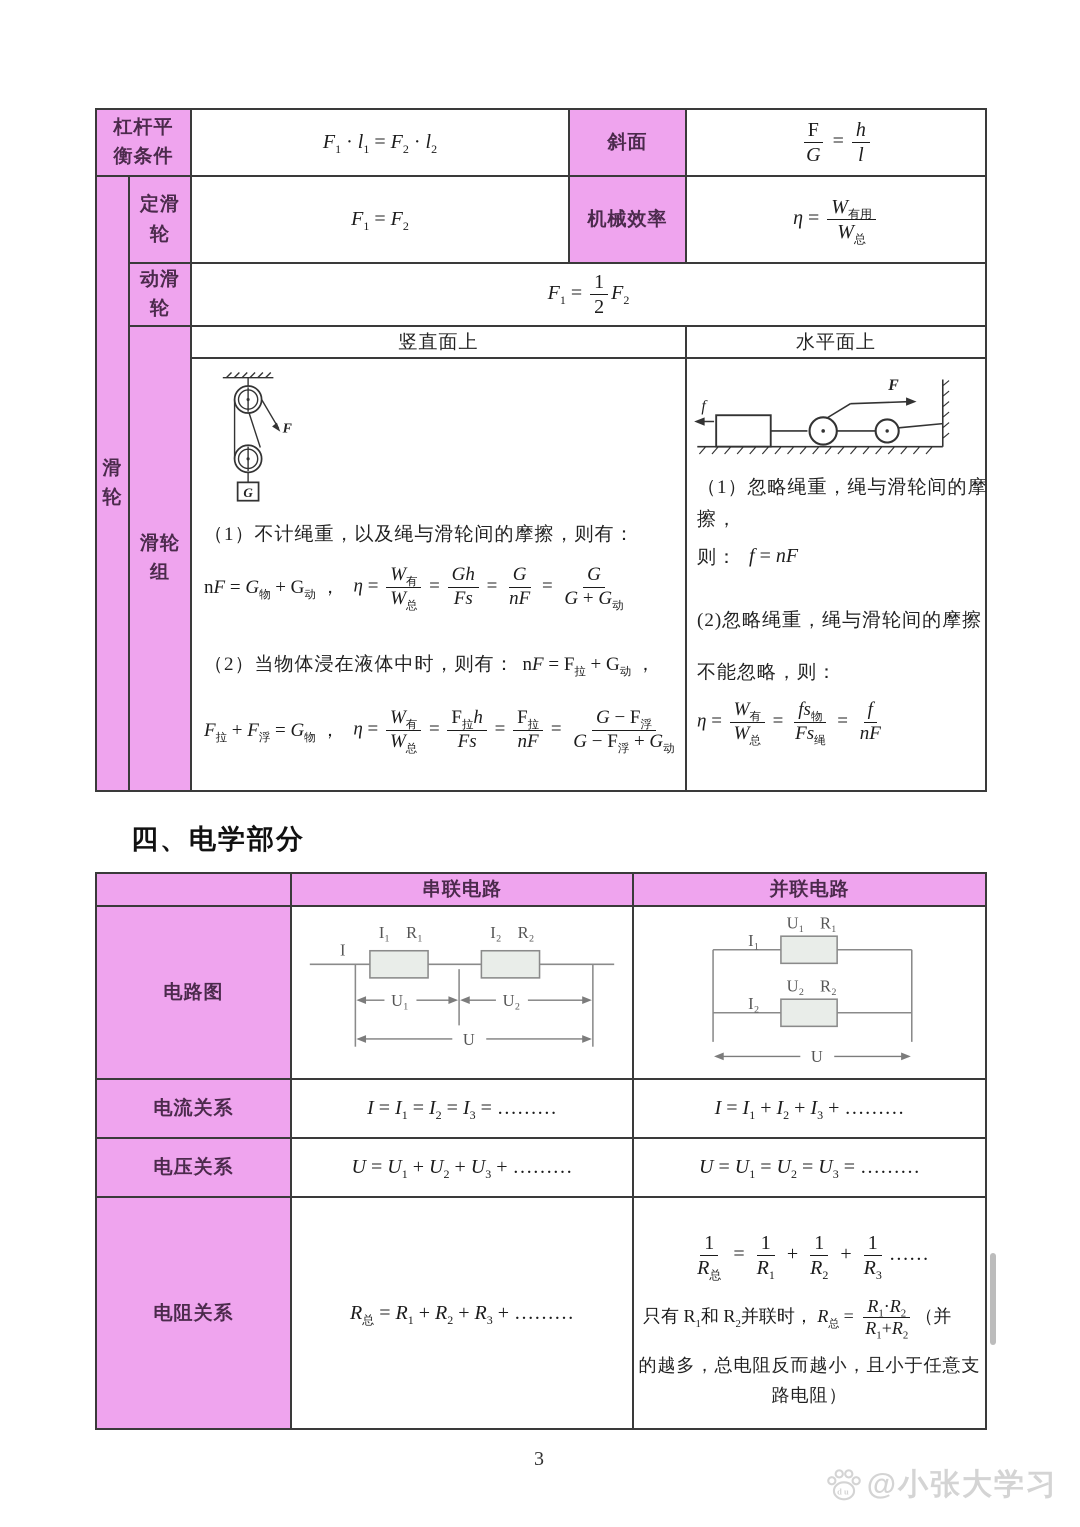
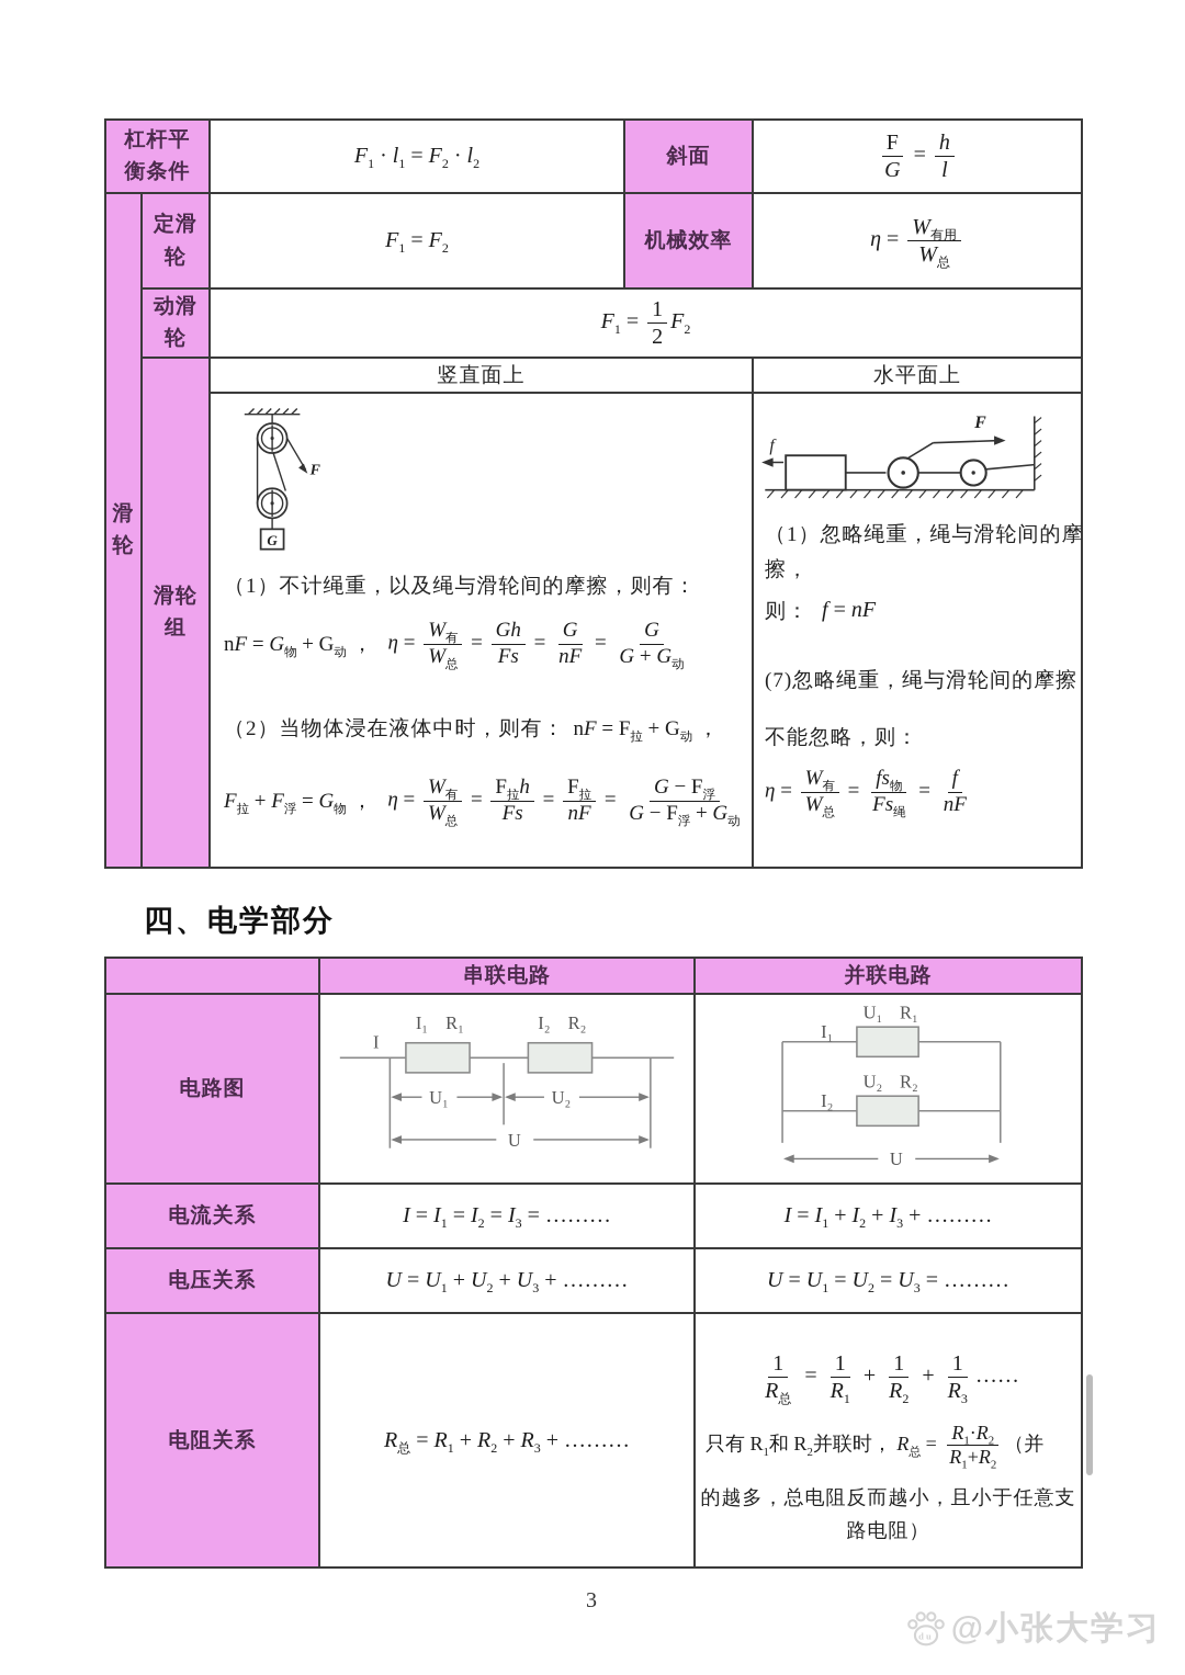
  杠杆平衡条件	F1 · l1 = F2 · l2	斜面	FG = hl
  滑轮	定滑轮	F1 = F2	机械效率	η = W有用W总
  动滑轮	F1 = 12F2
  滑轮组	竖直面上	水平面上
- F G （1）不计绳重，以及绳与滑轮间的摩擦，则有： nF = G物 + G动 ， η = W有W总 = GhFs = GnF = GG + G动 （2）当物体浸在液体中时，则有： nF = F拉 + G动 ， F拉 + F浮 = G物 ， η = W有W总 = F拉hFs = F拉nF = G − F浮G − F浮 + G动	f F （1）忽略绳重，绳与滑轮间的摩 擦， 则： f = nF (2)忽略绳重，绳与滑轮间的摩擦 不能忽略，则： η = W有W总 = fs物Fs绳 = fnF
+ F G （1）不计绳重，以及绳与滑轮间的摩擦，则有： nF = G物 + G动 ， η = W有W总 = GhFs = GnF = GG + G动 （2）当物体浸在液体中时，则有： nF = F拉 + G动 ， F拉 + F浮 = G物 ， η = W有W总 = F拉hFs = F拉nF = G − F浮G − F浮 + G动	f F （1）忽略绳重，绳与滑轮间的摩 擦， 则： f = nF (7)忽略绳重，绳与滑轮间的摩擦 不能忽略，则： η = W有W总 = fs物Fs绳 = fnF
  四、电学部分
  	串联电路	并联电路
  电路图	I I₁ R₁ I₂ R₂ U₁ U₂ U	I₁ U₁ R₁ I₂ U₂ R₂ U
  电流关系	I = I1 = I2 = I3 = ………	I = I1 + I2 + I3 + ………
  电压关系	U = U1 + U2 + U3 + ………	U = U1 = U2 = U3 = ………
  电阻关系	R总 = R1 + R2 + R3 + ………	1R总 = 1R1 + 1R2 + 1R3…… 只有 R1和 R2并联时， R总 = R1·R2R1+R2（并 的越多，总电阻反而越小，且小于任意支 路电阻）
  3
  du
  @小张大学习
